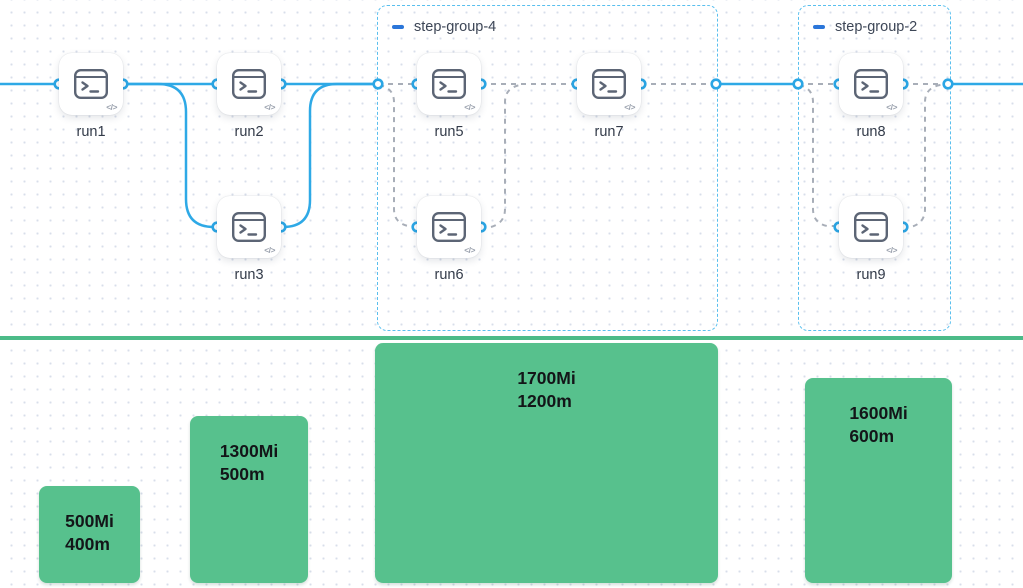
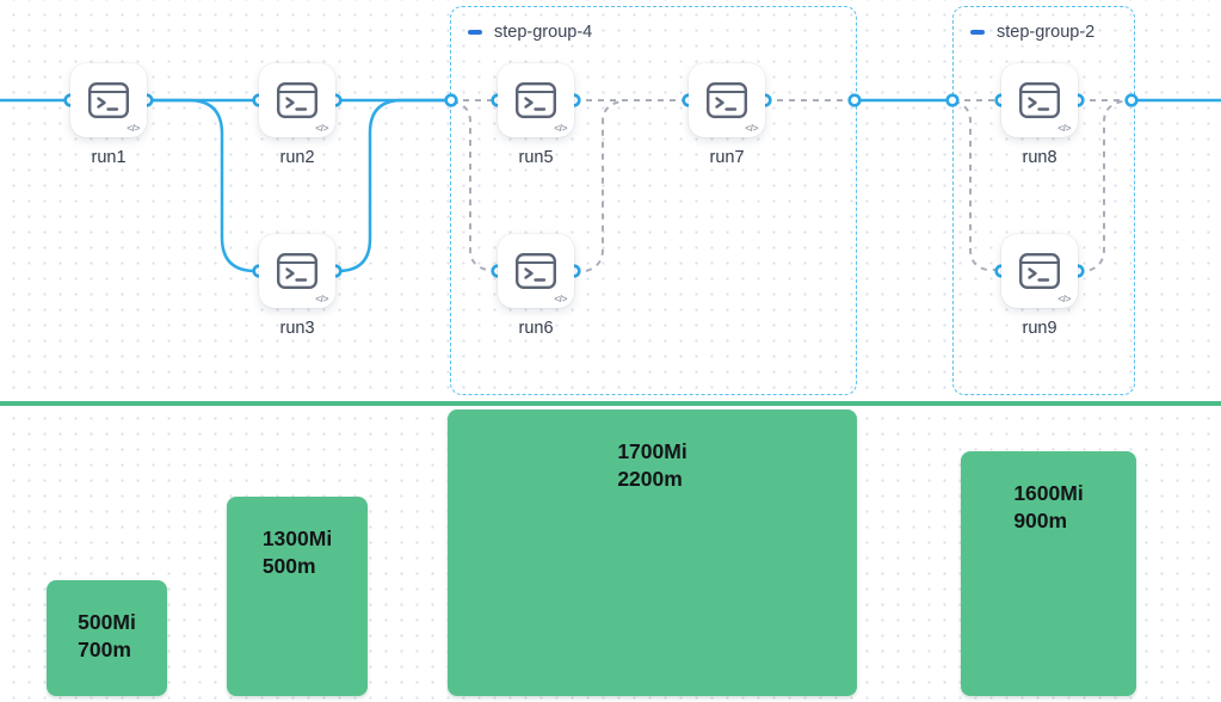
  step-group-4
  step-group-2
  </>
  run1
  </>
  run2
  </>
  run3
  </>
  run5
  </>
  run6
  </>
  run7
  </>
  run8
  </>
  run9
  500Mi
- 400m
+ 700m
  1300Mi
  500m
  1700Mi
- 1200m
+ 2200m
  1600Mi
- 600m
+ 900m
